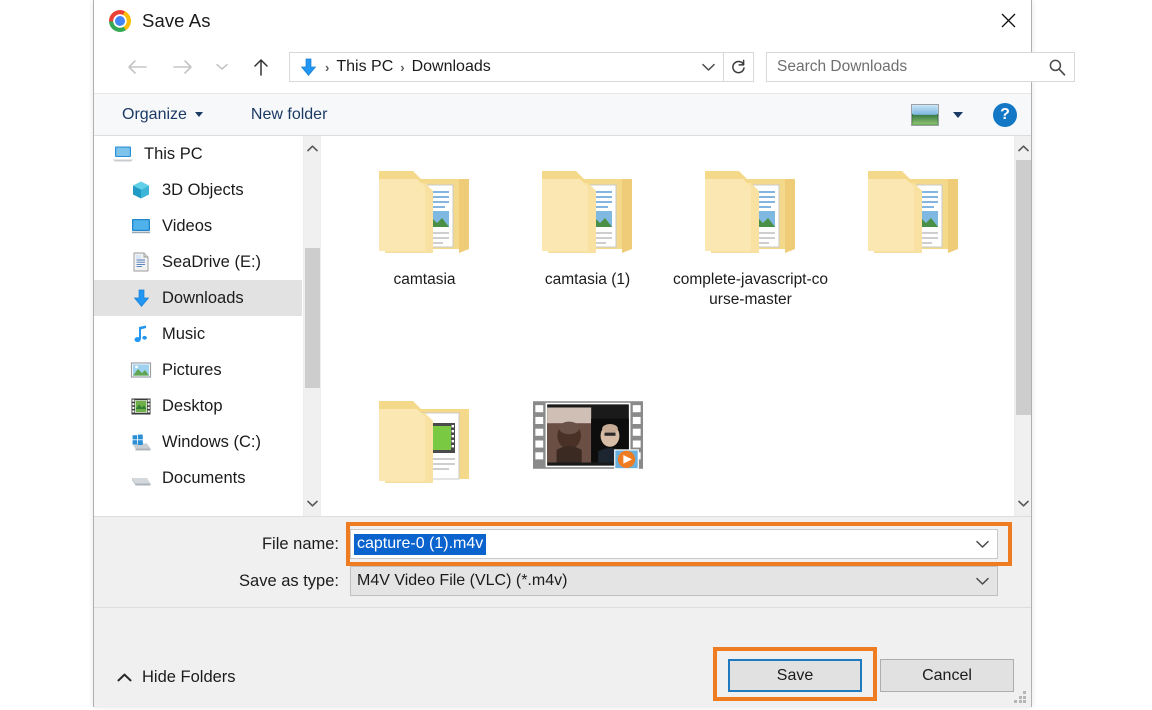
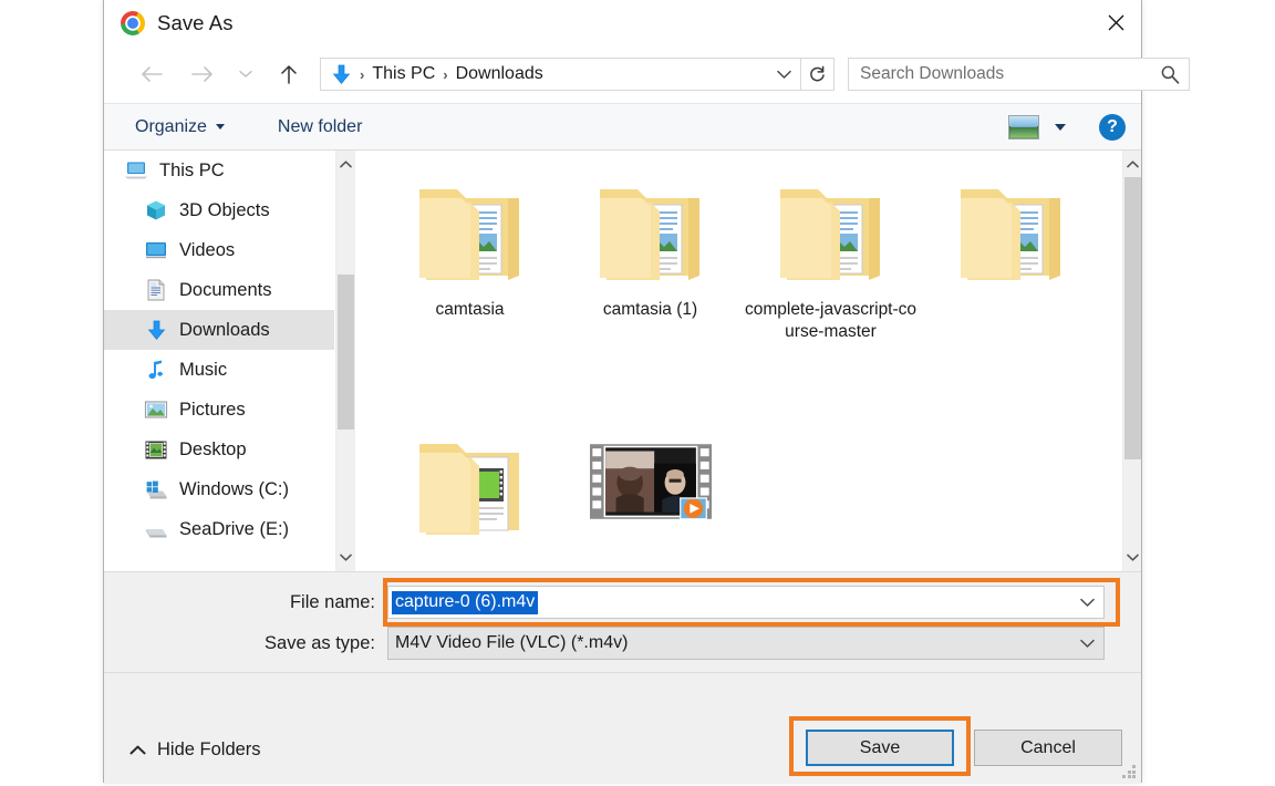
  Save As
  ›
  This PC
  ›
  Downloads
  Search Downloads
  Organize
  New folder
  ?
  This PC
  3D Objects
  Videos
- SeaDrive (E:)
+ Documents
  Downloads
  Music
  Pictures
  Desktop
  Windows (C:)
- Documents
+ SeaDrive (E:)
  camtasia
  camtasia (1)
  complete-javascript-course-master
  File name:
- capture-0 (1).m4v
+ capture-0 (6).m4v
  Save as type:
  M4V Video File (VLC) (*.m4v)
  Hide Folders
  Save
  Cancel
